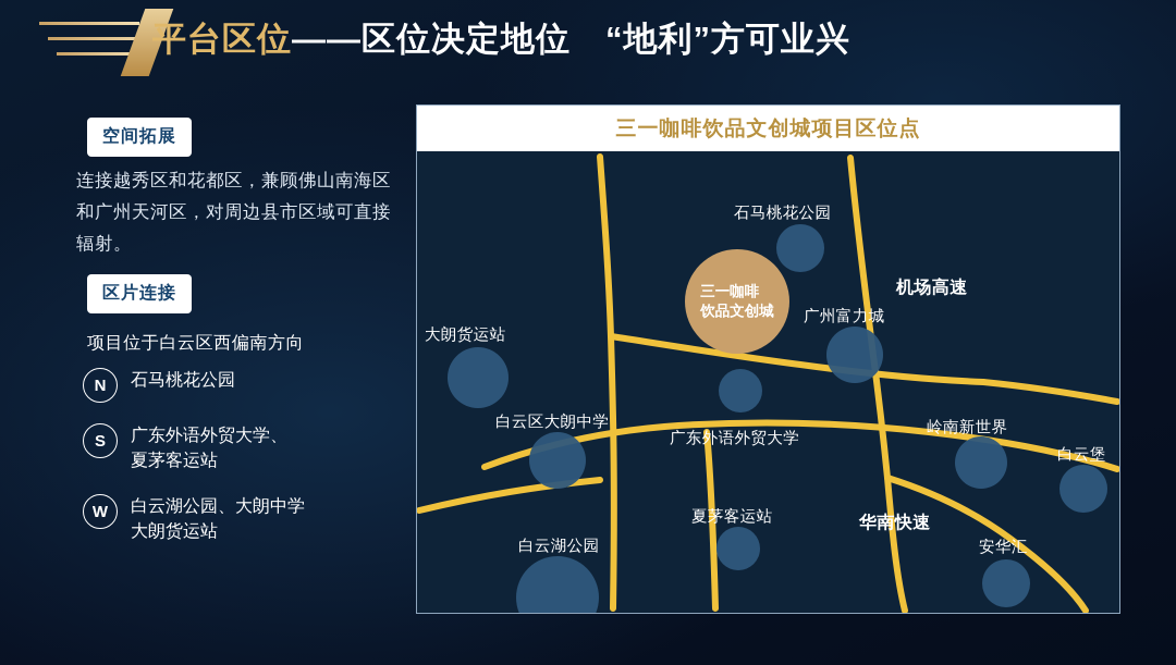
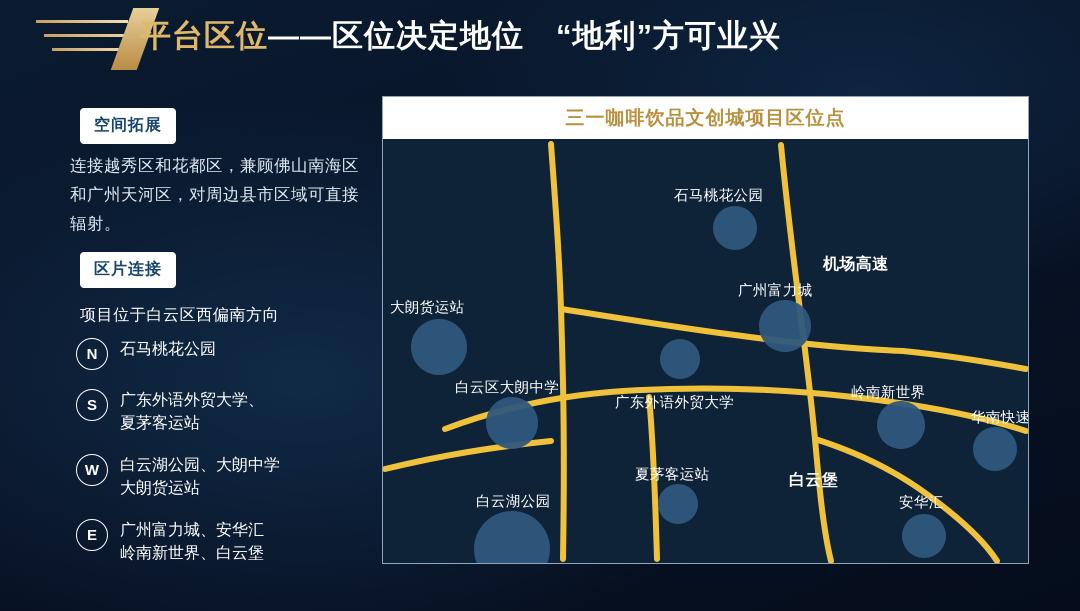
  平台区位——区位决定地位 “地利”方可业兴
  空间拓展
  连接越秀区和花都区，兼顾佛山南海区和广州天河区，对周边县市区域可直接辐射。
  区片连接
  项目位于白云区西偏南方向
  N
  石马桃花公园
  S
  广东外语外贸大学、
  夏茅客运站
  W
  白云湖公园、大朗中学
  大朗货运站
+ E
+ 广州富力城、安华汇
+ 岭南新世界、白云堡
  三一咖啡饮品文创城项目区位点
- 三一咖啡
- 饮品文创城
  石马桃花公园
  机场高速
  广州富力城
  大朗货运站
  白云区大朗中学
  广东外语外贸大学
  岭南新世界
- 白云堡
+ 华南快速
  夏茅客运站
- 华南快速
+ 白云堡
  白云湖公园
  安华汇
